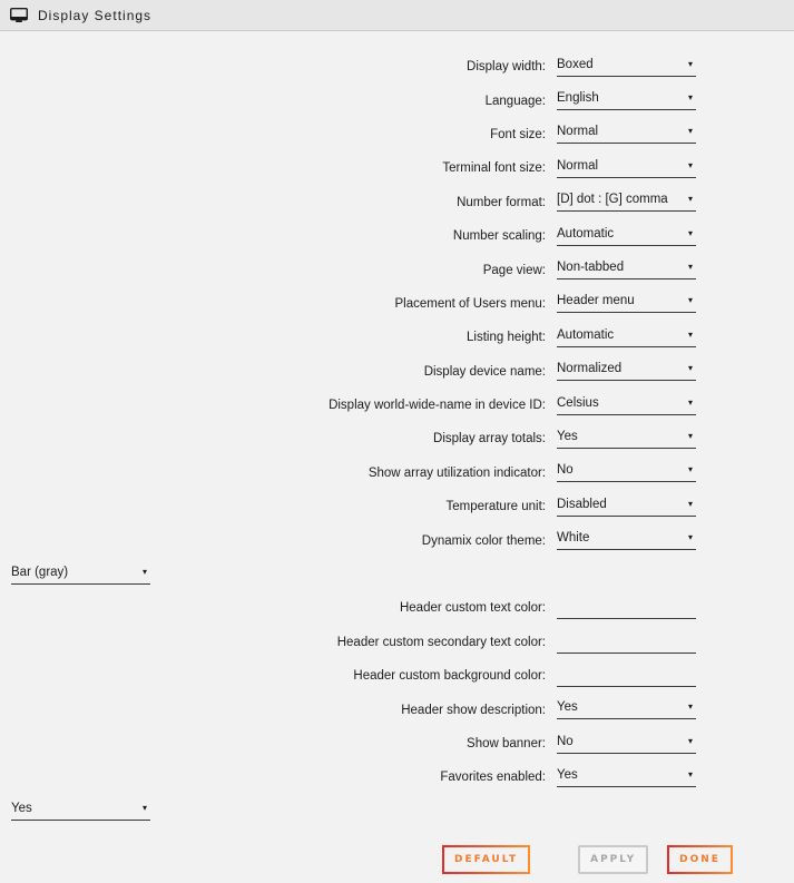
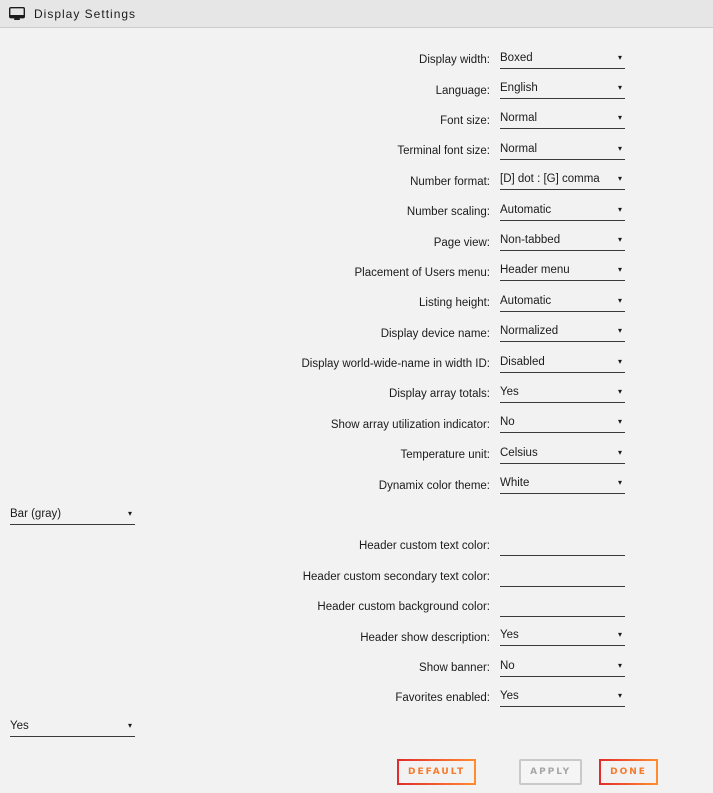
  Display Settings
  Display width:
  Boxed
  ▾
  Language:
  English
  ▾
  Font size:
  Normal
  ▾
  Terminal font size:
  Normal
  ▾
  Number format:
  [D] dot : [G] comma
  ▾
  Number scaling:
  Automatic
  ▾
  Page view:
  Non-tabbed
  ▾
  Placement of Users menu:
  Header menu
  ▾
  Listing height:
  Automatic
  ▾
  Display device name:
  Normalized
  ▾
- Display world-wide-name in device ID:
+ Display world-wide-name in width ID:
- Celsius
+ Disabled
  ▾
  Display array totals:
  Yes
  ▾
  Show array utilization indicator:
  No
  ▾
  Temperature unit:
- Disabled
+ Celsius
  ▾
  Dynamix color theme:
  White
  ▾
  Bar (gray)
  ▾
  Header custom text color:
  Header custom secondary text color:
  Header custom background color:
  Header show description:
  Yes
  ▾
  Show banner:
  No
  ▾
  Favorites enabled:
  Yes
  ▾
  Yes
  ▾
  DEFAULT
  APPLY
  DONE
